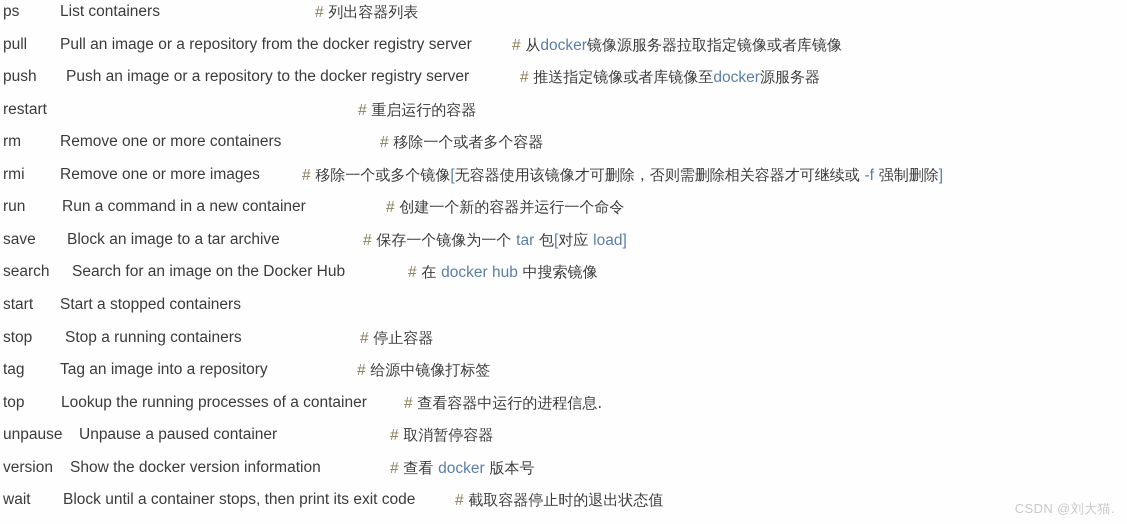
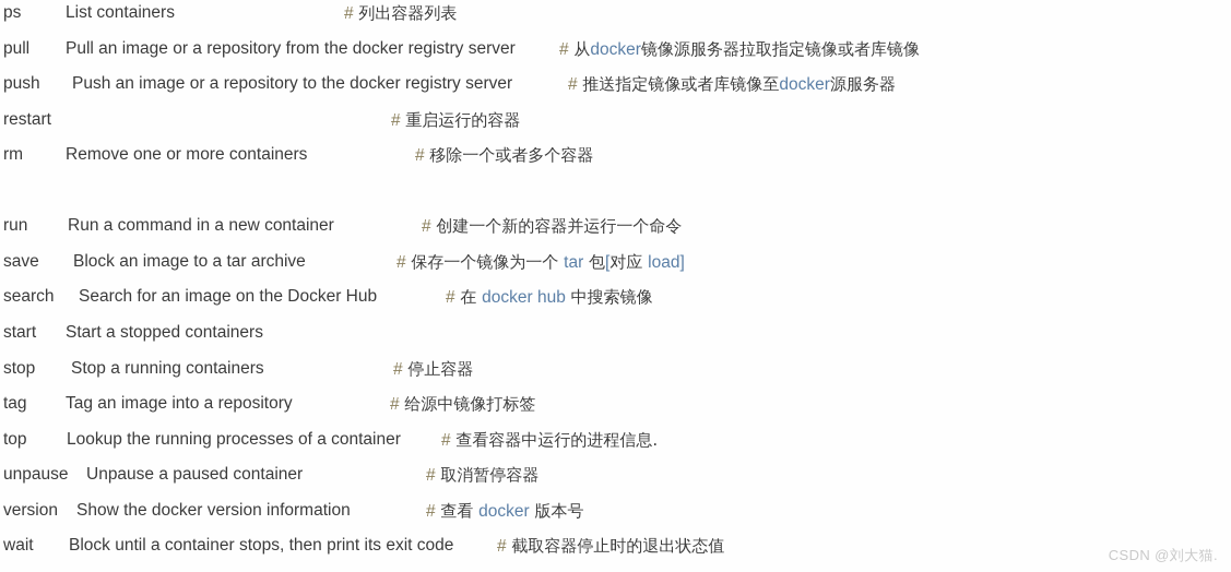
  ps
  List containers
  # 列出容器列表
  pull
  Pull an image or a repository from the docker registry server
  # 从docker镜像源服务器拉取指定镜像或者库镜像
  push
  Push an image or a repository to the docker registry server
  # 推送指定镜像或者库镜像至docker源服务器
  restart
  # 重启运行的容器
  rm
  Remove one or more containers
  # 移除一个或者多个容器
- rmi
- Remove one or more images
- # 移除一个或多个镜像[无容器使用该镜像才可删除，否则需删除相关容器才可继续或 -f 强制删除]
  run
  Run a command in a new container
  # 创建一个新的容器并运行一个命令
  save
  Block an image to a tar archive
  # 保存一个镜像为一个 tar 包[对应 load]
  search
  Search for an image on the Docker Hub
  # 在 docker hub 中搜索镜像
  start
  Start a stopped containers
  stop
  Stop a running containers
  # 停止容器
  tag
  Tag an image into a repository
  # 给源中镜像打标签
  top
  Lookup the running processes of a container
  # 查看容器中运行的进程信息.
  unpause
  Unpause a paused container
  # 取消暂停容器
  version
  Show the docker version information
  # 查看 docker 版本号
  wait
  Block until a container stops, then print its exit code
  # 截取容器停止时的退出状态值
  CSDN @刘大猫.
